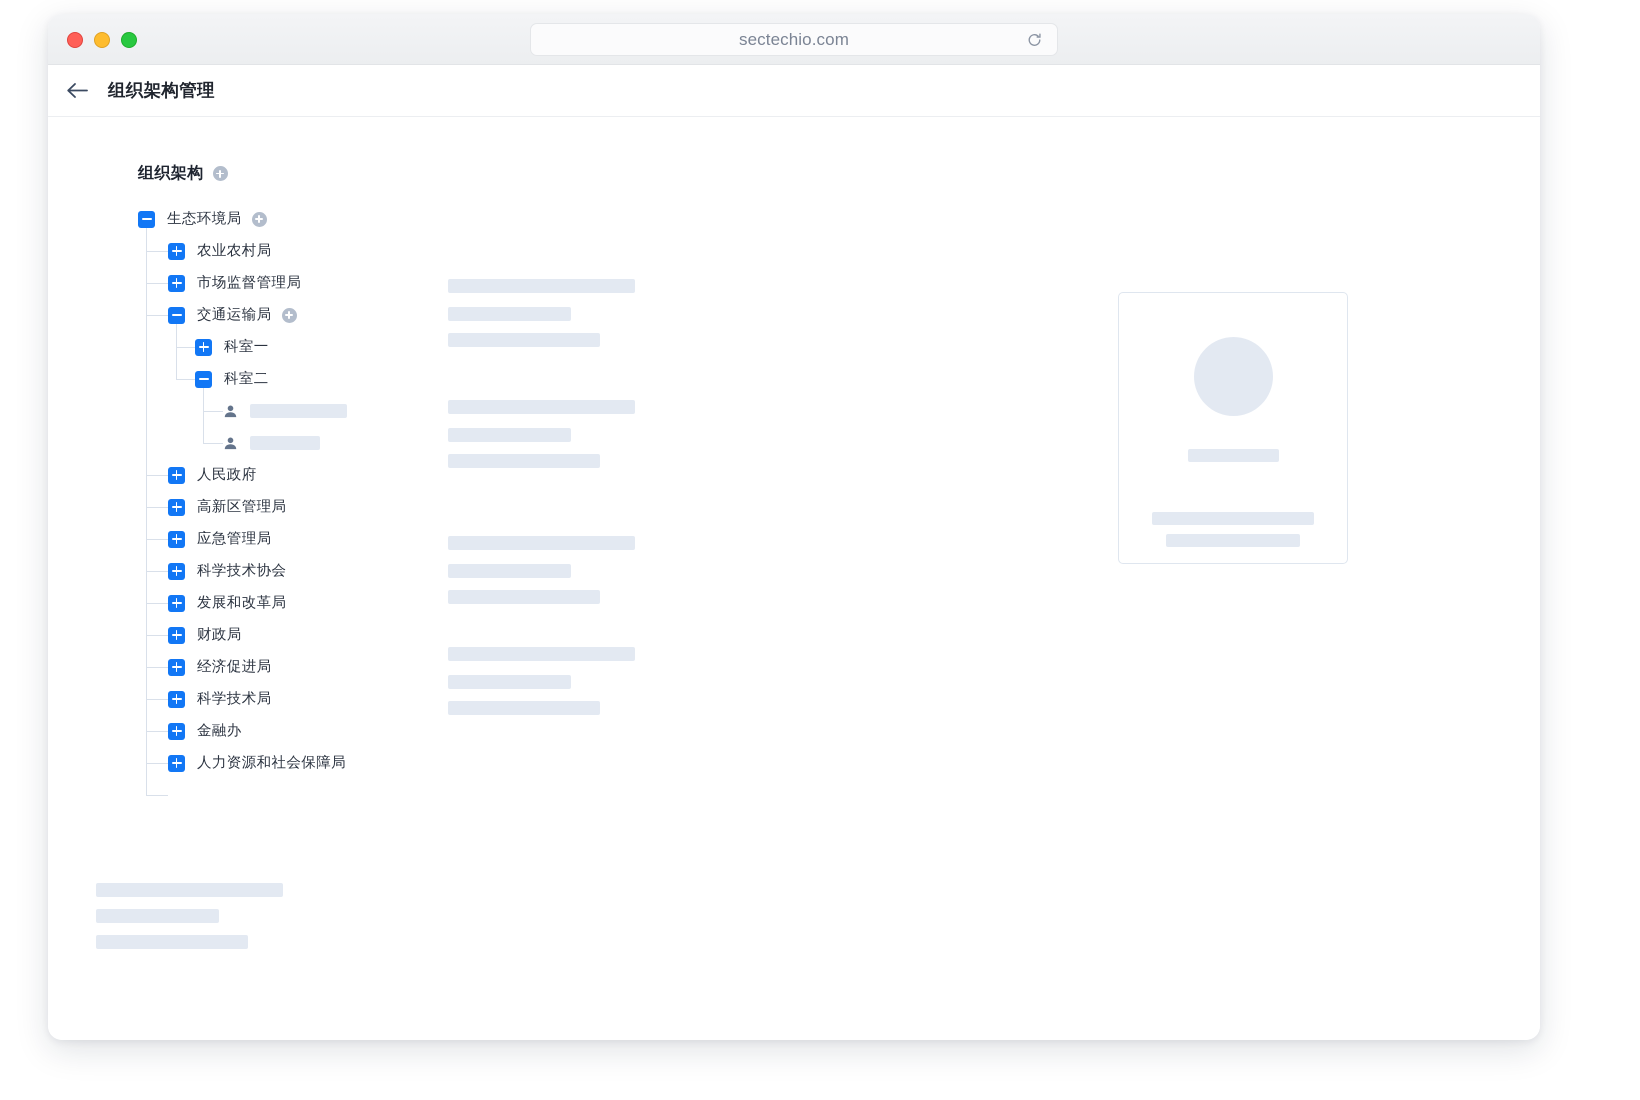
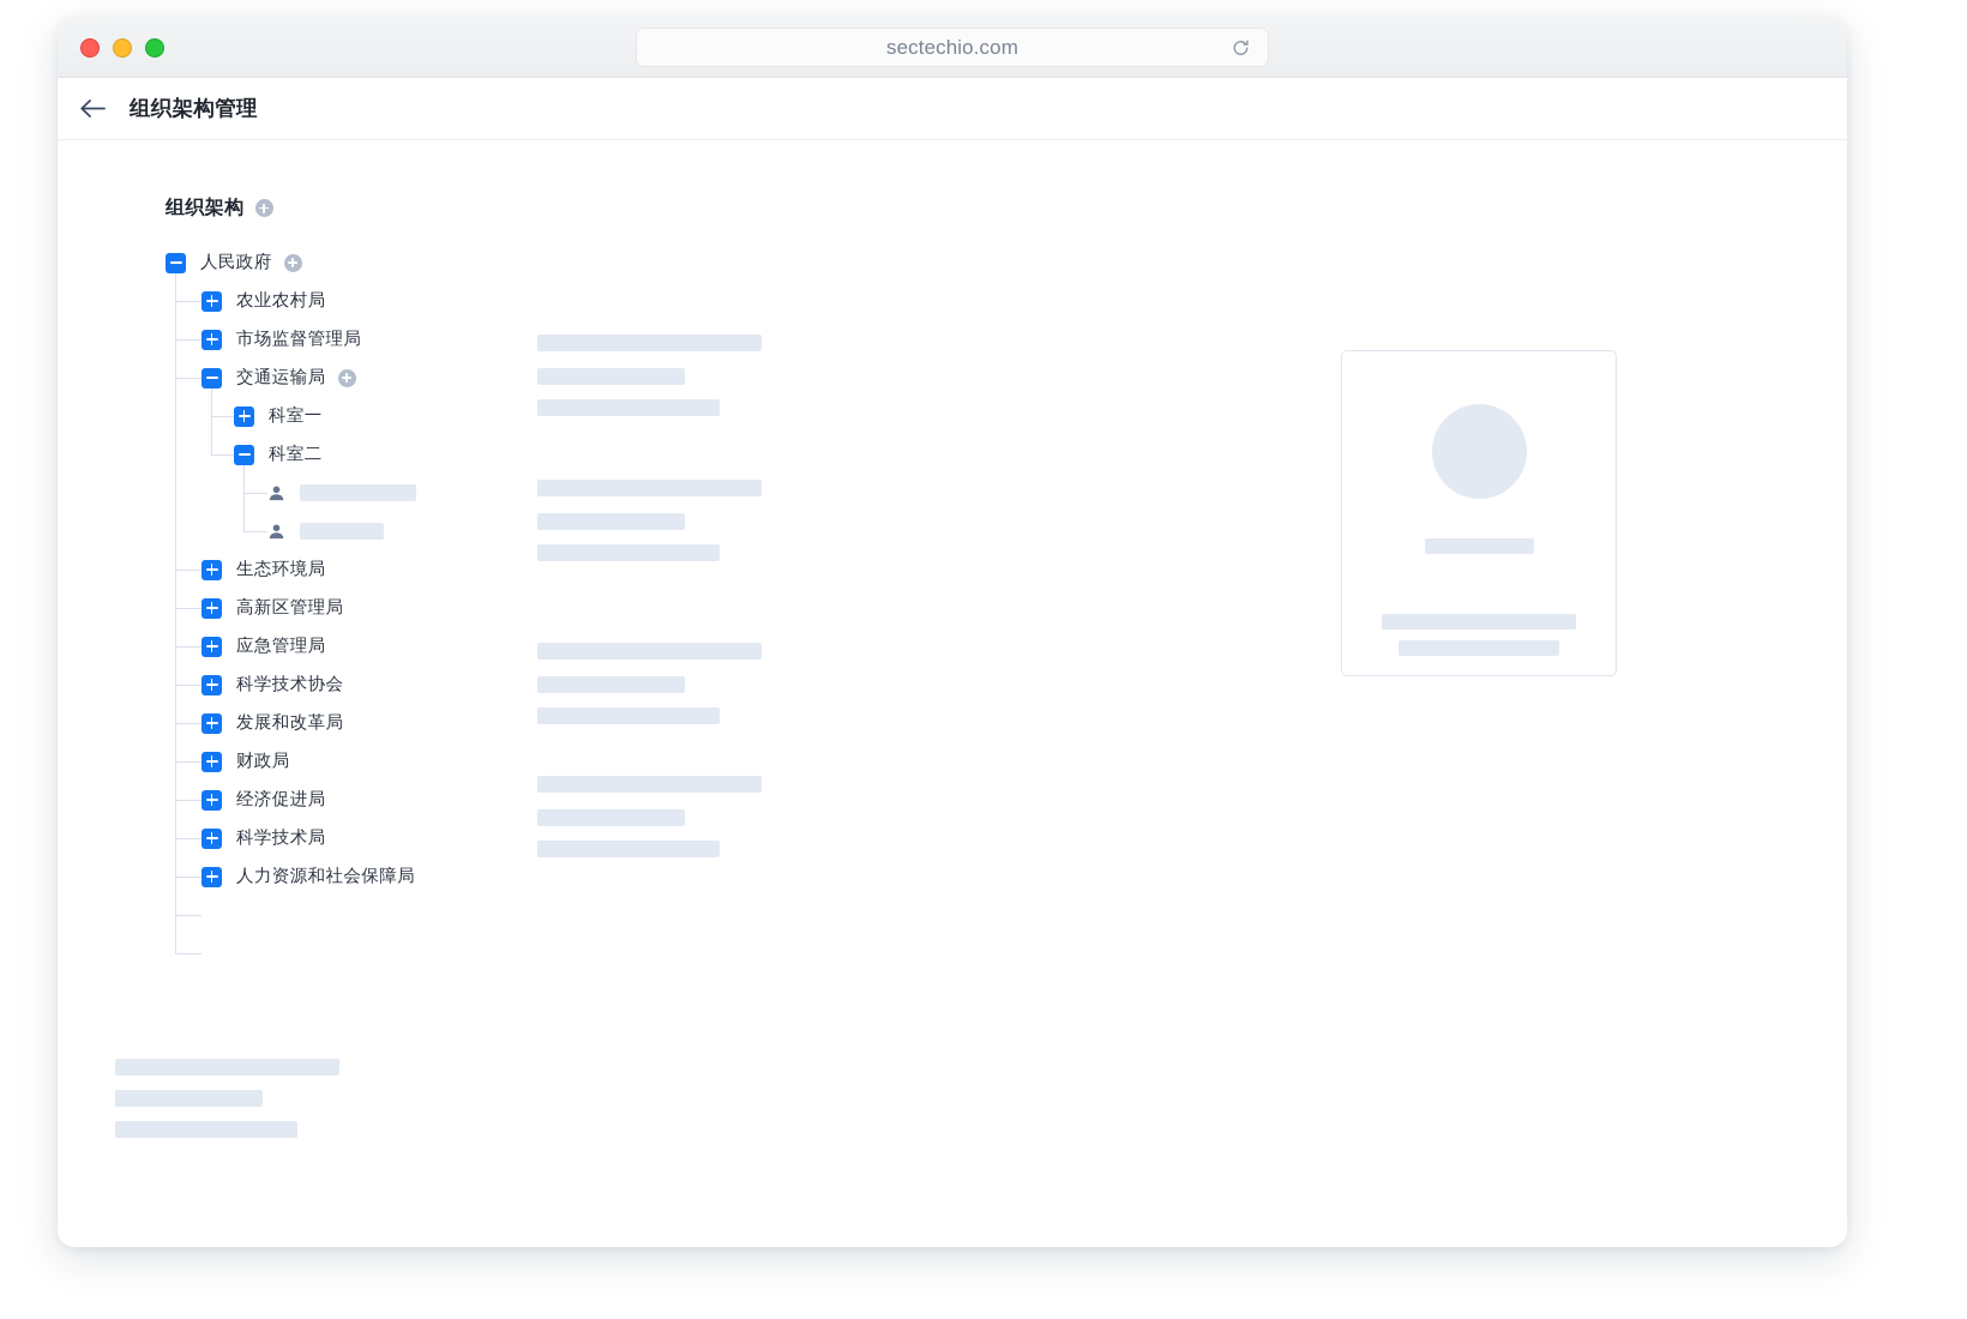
  sectechio.com
  组织架构管理
  组织架构
- 生态环境局
+ 人民政府
  农业农村局
  市场监督管理局
  交通运输局
  科室一
  科室二
- 人民政府
+ 生态环境局
  高新区管理局
  应急管理局
  科学技术协会
  发展和改革局
  财政局
  经济促进局
  科学技术局
- 金融办
  人力资源和社会保障局
